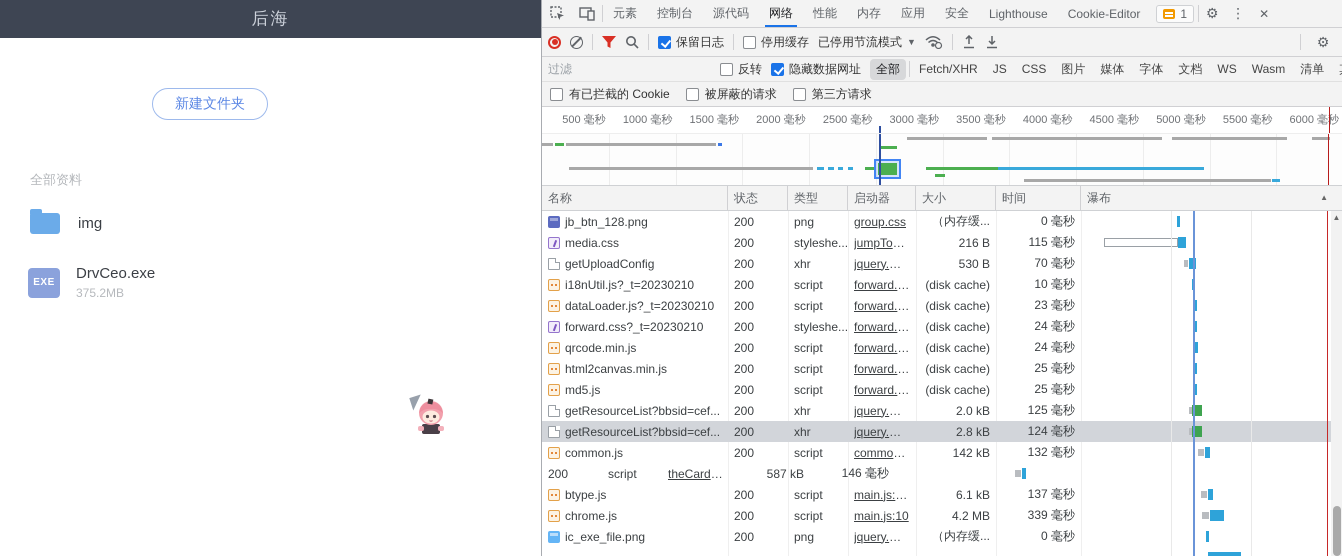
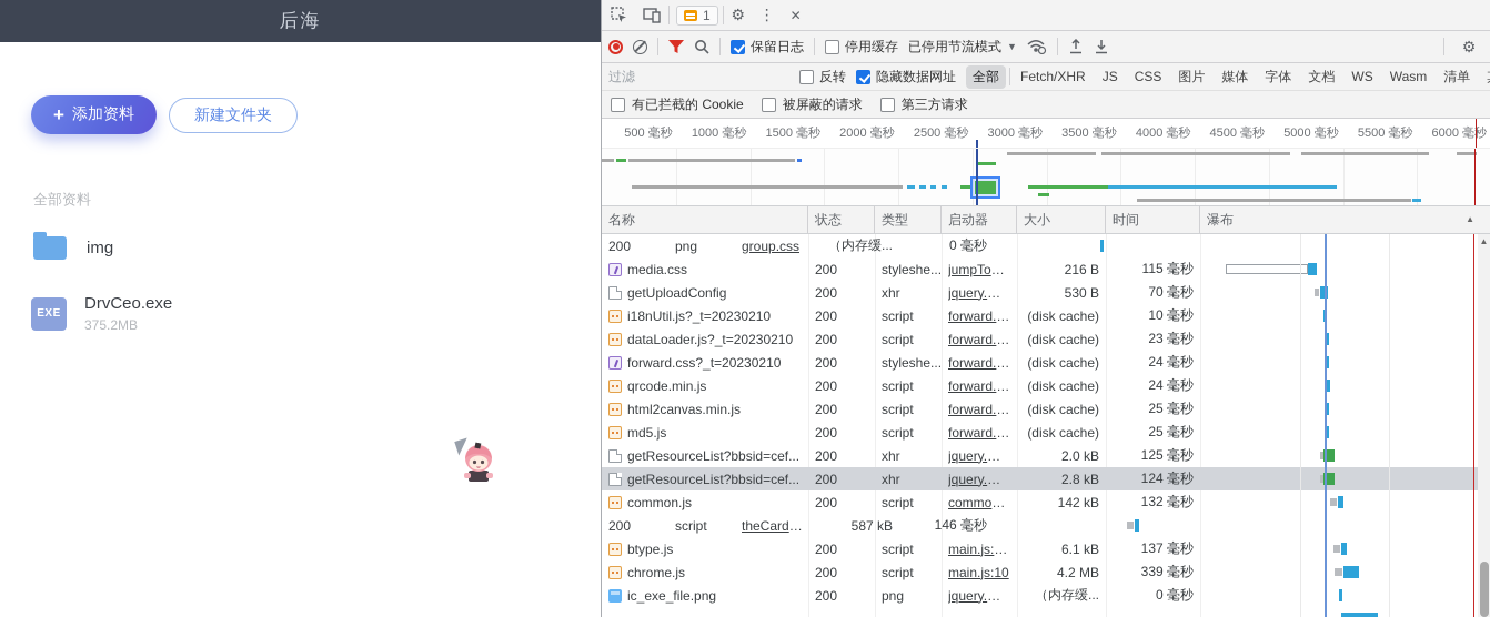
  后海
+ +
+ 添加资料
  新建文件夹
  全部资料
  img
  EXE
  DrvCeo.exe
  375.2MB
- 元素
- 控制台
- 源代码
- 网络
- 性能
- 内存
- 应用
- 安全
- Lighthouse
- Cookie-Editor
  1
  ⚙
  ⋮
  ✕
  保留日志
  停用缓存
  已停用节流模式
  ▼
  ⚙
  过滤
  反转
  隐藏数据网址
  全部
  Fetch/XHR
  JS
  CSS
  图片
  媒体
  字体
  文档
  WS
  Wasm
  清单
  有已拦截的 Cookie
  被屏蔽的请求
  第三方请求
  500 毫秒
  1000 毫秒
  1500 毫秒
  2000 毫秒
  2500 毫秒
  3000 毫秒
  3500 毫秒
  4000 毫秒
  4500 毫秒
  5000 毫秒
  5500 毫秒
  6000 毫秒
  名称
  状态
  类型
  启动器
  大小
  时间
  瀑布
  ▲
- jb_btn_128.png
  200
  png
  group.css
  （内存缓...
  0 毫秒
  media.css
  200
  styleshe...
  jumpToRe.
  216 B
  115 毫秒
  getUploadConfig
  200
  xhr
  jquery.mi..
  530 B
  70 毫秒
  i18nUtil.js?_t=20230210
  200
  script
  forward.js.
  (disk cache)
  10 毫秒
  dataLoader.js?_t=20230210
  200
  script
  forward.js.
  (disk cache)
  23 毫秒
  forward.css?_t=20230210
  200
  styleshe...
  forward.js.
  (disk cache)
  24 毫秒
  qrcode.min.js
  200
  script
  forward.js.
  (disk cache)
  24 毫秒
  html2canvas.min.js
  200
  script
  forward.js.
  (disk cache)
  25 毫秒
  md5.js
  200
  script
  forward.js.
  (disk cache)
  25 毫秒
  getResourceList?bbsid=cef...
  200
  xhr
  jquery.mi..
  2.0 kB
  125 毫秒
  getResourceList?bbsid=cef...
  200
  xhr
  jquery.mi..
  2.8 kB
  124 毫秒
  common.js
  200
  script
  common-..
  142 kB
  132 毫秒
  200
  script
  theCard-7.
  587 kB
  146 毫秒
  btype.js
  200
  script
  main.js:25
  6.1 kB
  137 毫秒
  chrome.js
  200
  script
  main.js:10
  4.2 MB
  339 毫秒
  ic_exe_file.png
  200
  png
  jquery.mi..
  （内存缓...
  0 毫秒
  ▲
